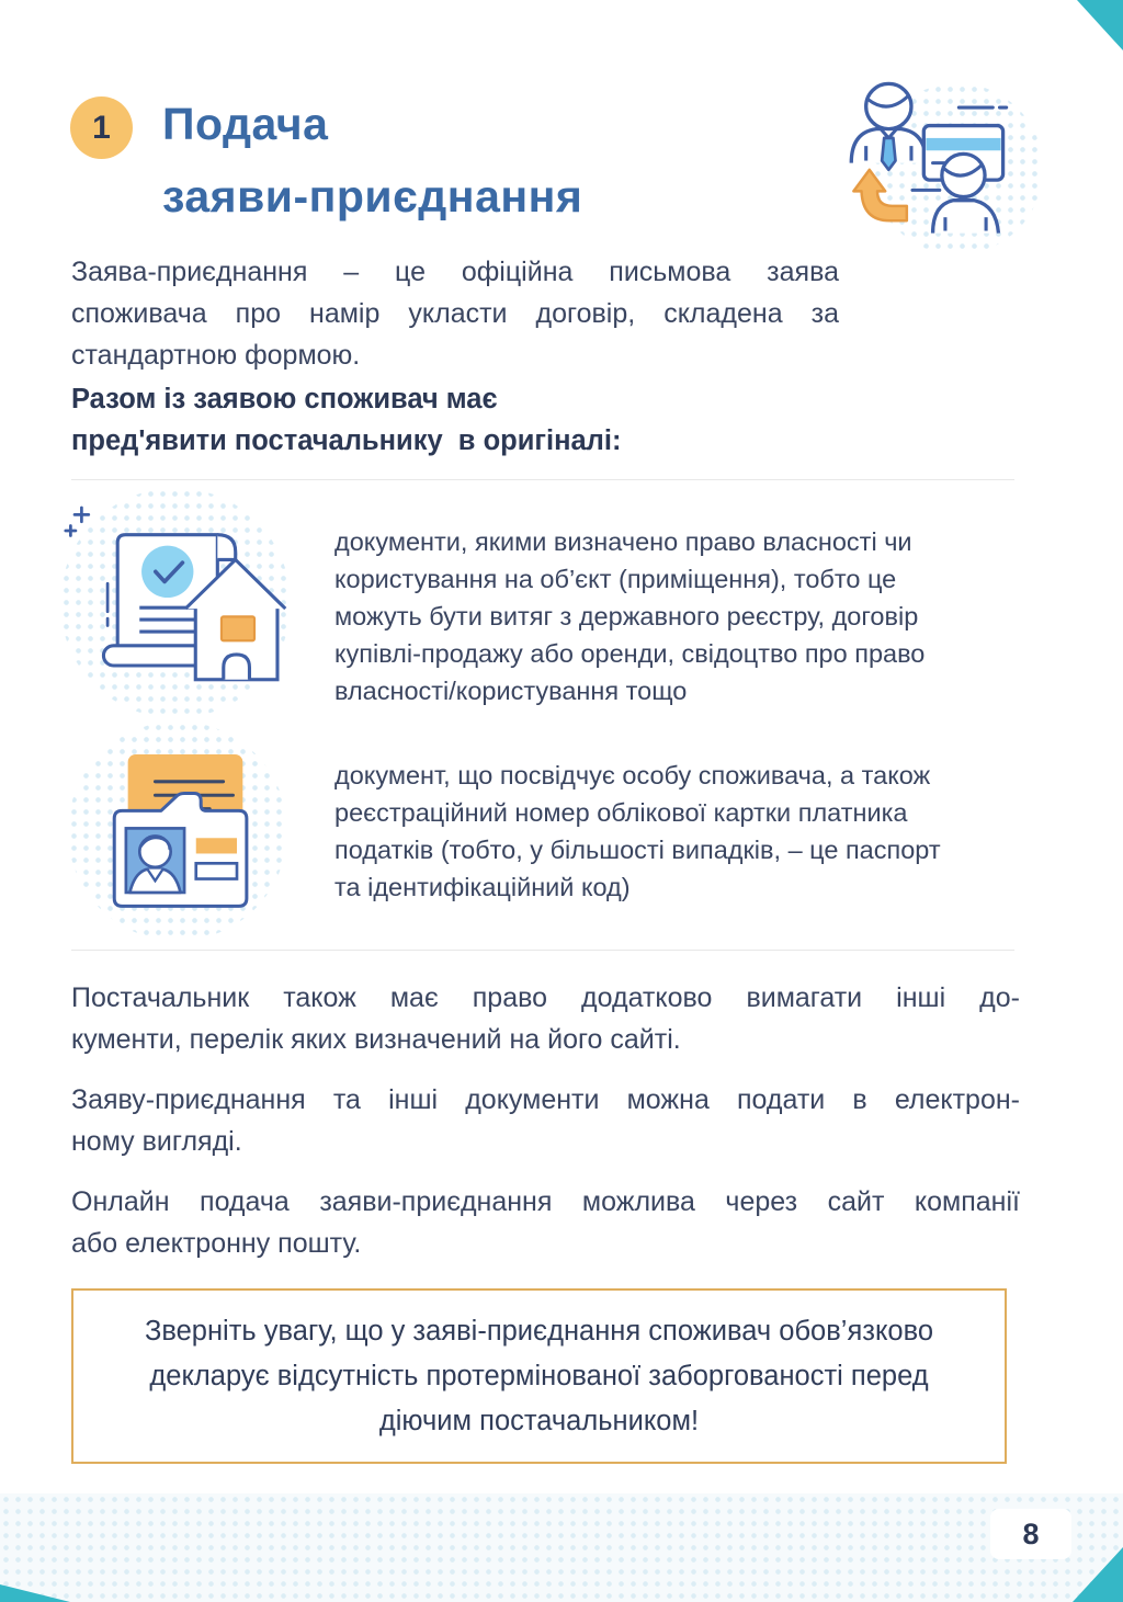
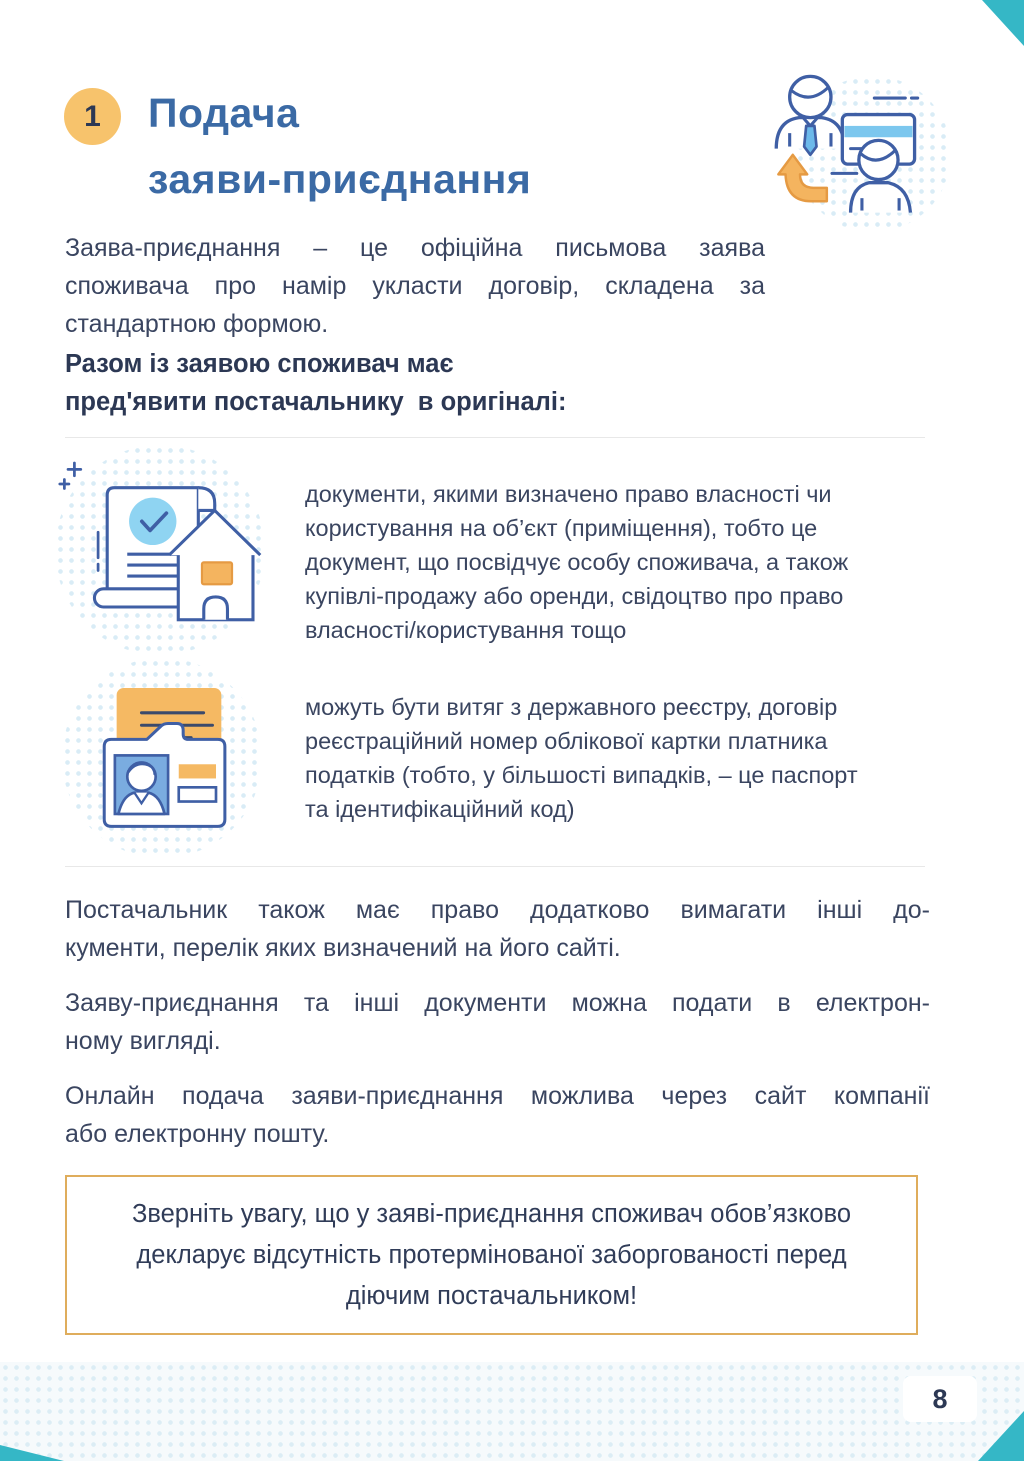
  1
  Подача
  заяви-приєднання
  Заява-приєднання – це офіційна письмова заява
  споживача про намір укласти договір, складена за
  стандартною формою.
  Разом із заявою споживач має
  пред'явити постачальнику в оригіналі:
  документи, якими визначено право власності чи
  користування на об’єкт (приміщення), тобто це
- можуть бути витяг з державного реєстру, договір
+ документ, що посвідчує особу споживача, а також
  купівлі-продажу або оренди, свідоцтво про право
  власності/користування тощо
- документ, що посвідчує особу споживача, а також
+ можуть бути витяг з державного реєстру, договір
  реєстраційний номер облікової картки платника
  податків (тобто, у більшості випадків, – це паспорт
  та ідентифікаційний код)
  Постачальник також має право додатково вимагати інші до-
  кументи, перелік яких визначений на його сайті.
  Заяву-приєднання та інші документи можна подати в електрон-
  ному вигляді.
  Онлайн подача заяви-приєднання можлива через сайт компанії
  або електронну пошту.
  Зверніть увагу, що у заяві-приєднання споживач обов’язково
  декларує відсутність протермінованої заборгованості перед
  діючим постачальником!
  8
